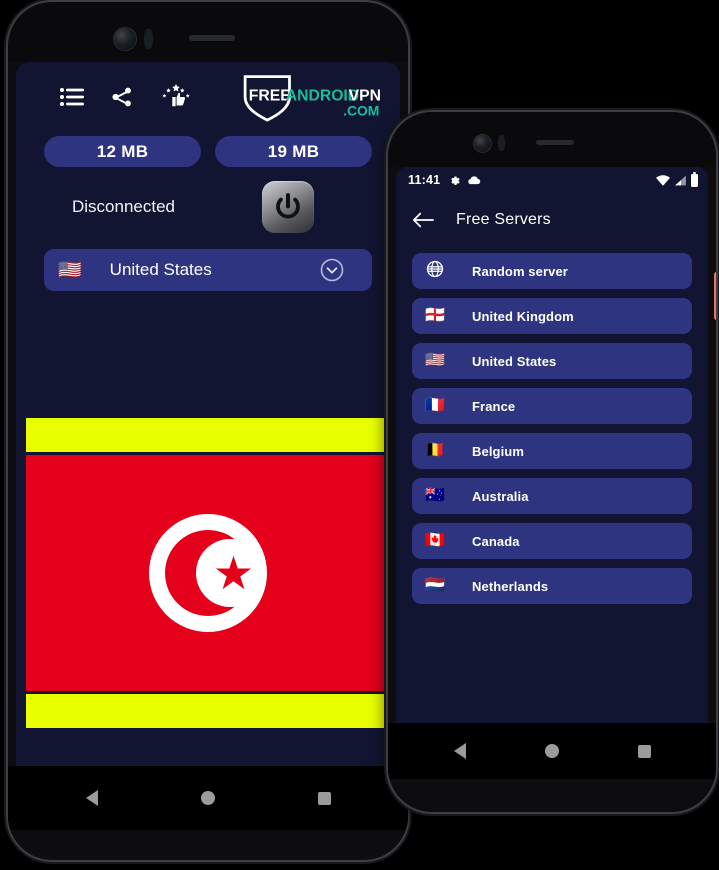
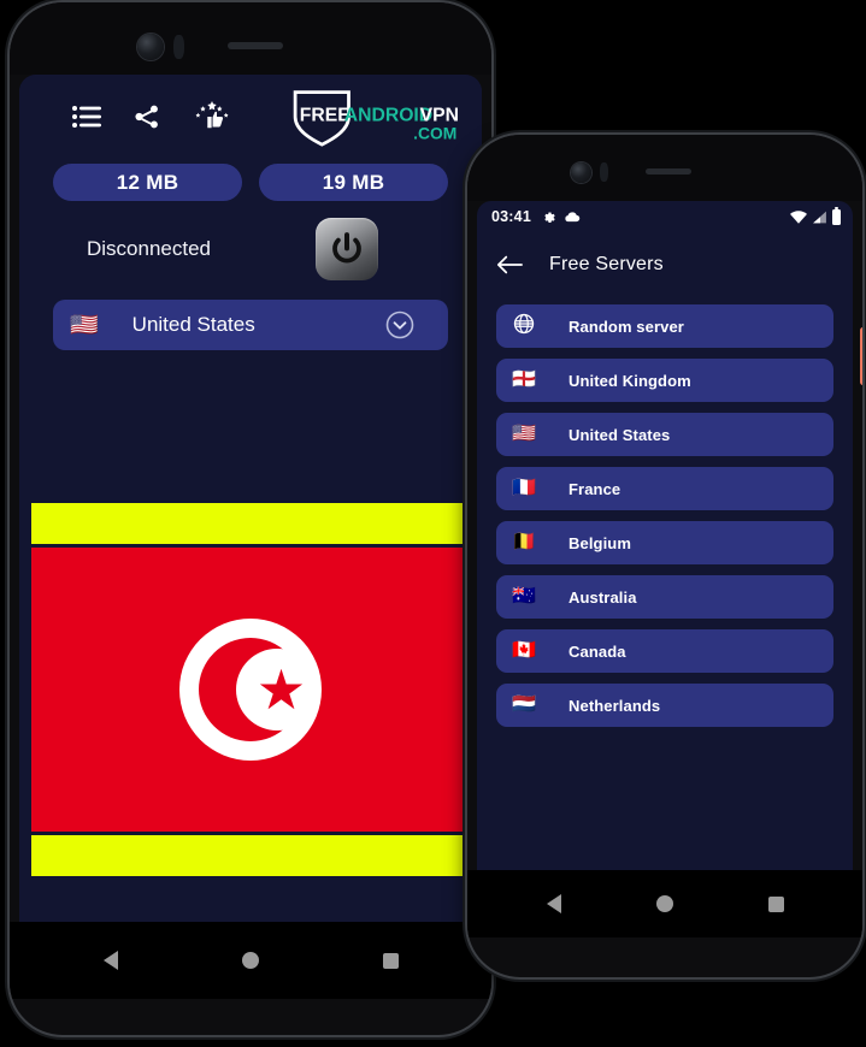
  FREE
  ANDROID
  VPN
  .COM
  12 MB
  19 MB
  Disconnected
  🇺🇸
  United States
  ★
- 11:41
+ 03:41
  Free Servers
  Random server
  🏴󠁧󠁢󠁥󠁮󠁧󠁿
  United Kingdom
  🇺🇸
  United States
  🇫🇷
  France
  🇧🇪
  Belgium
  🇦🇺
  Australia
  🇨🇦
  Canada
  🇳🇱
  Netherlands
